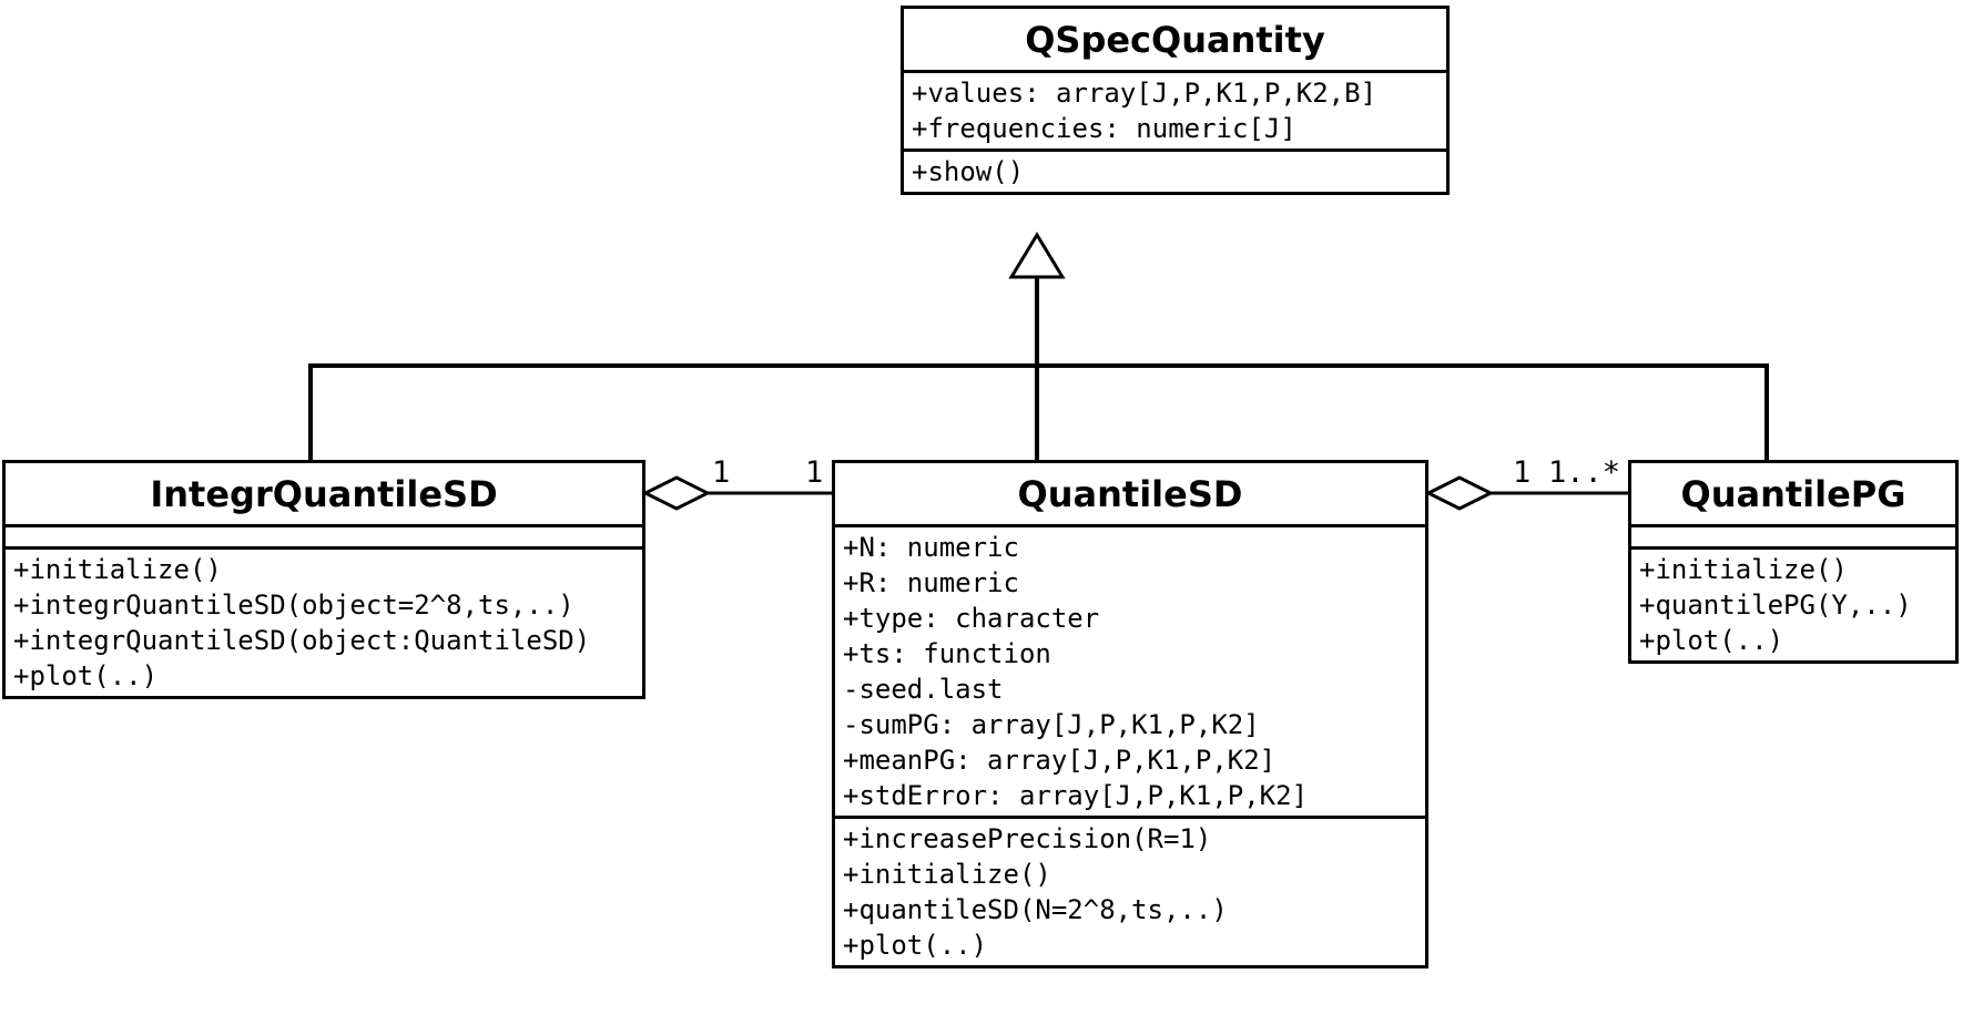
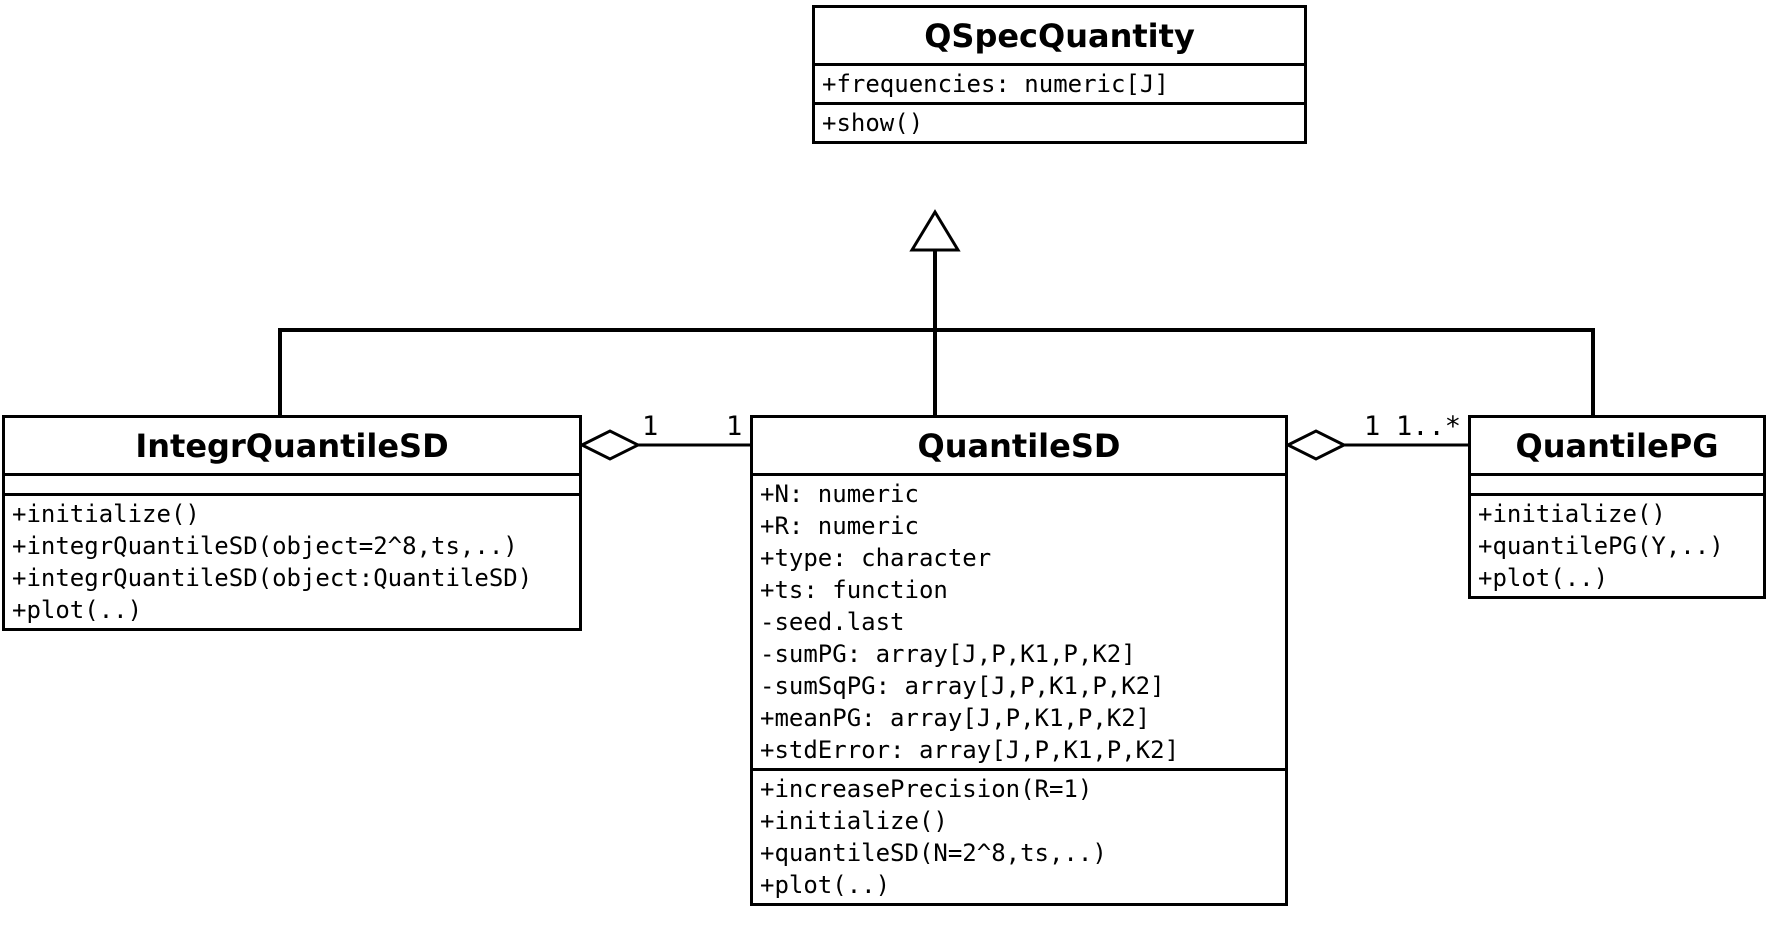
  QSpecQuantity
- +values: array[J,P,K1,P,K2,B]
  +frequencies: numeric[J]
  +show()
  IntegrQuantileSD
  +initialize()
  +integrQuantileSD(object=2^8,ts,..)
  +integrQuantileSD(object:QuantileSD)
  +plot(..)
  QuantileSD
  +N: numeric
  +R: numeric
  +type: character
  +ts: function
  -seed.last
  -sumPG: array[J,P,K1,P,K2]
+ -sumSqPG: array[J,P,K1,P,K2]
  +meanPG: array[J,P,K1,P,K2]
  +stdError: array[J,P,K1,P,K2]
  +increasePrecision(R=1)
  +initialize()
  +quantileSD(N=2^8,ts,..)
  +plot(..)
  QuantilePG
  +initialize()
  +quantilePG(Y,..)
  +plot(..)
  1
  1
  1
  1..*
